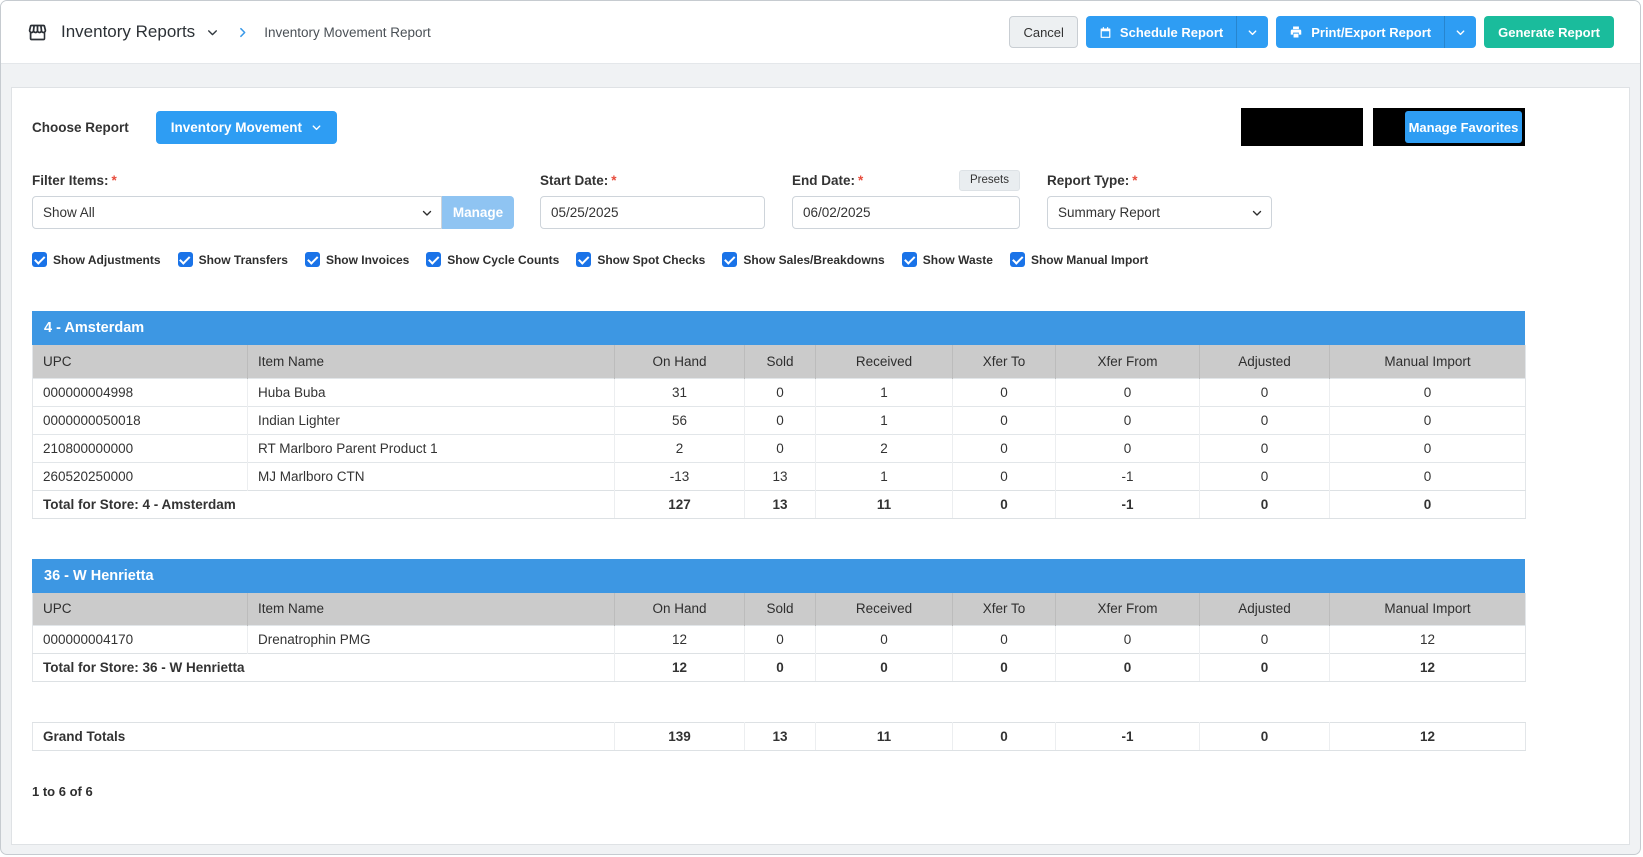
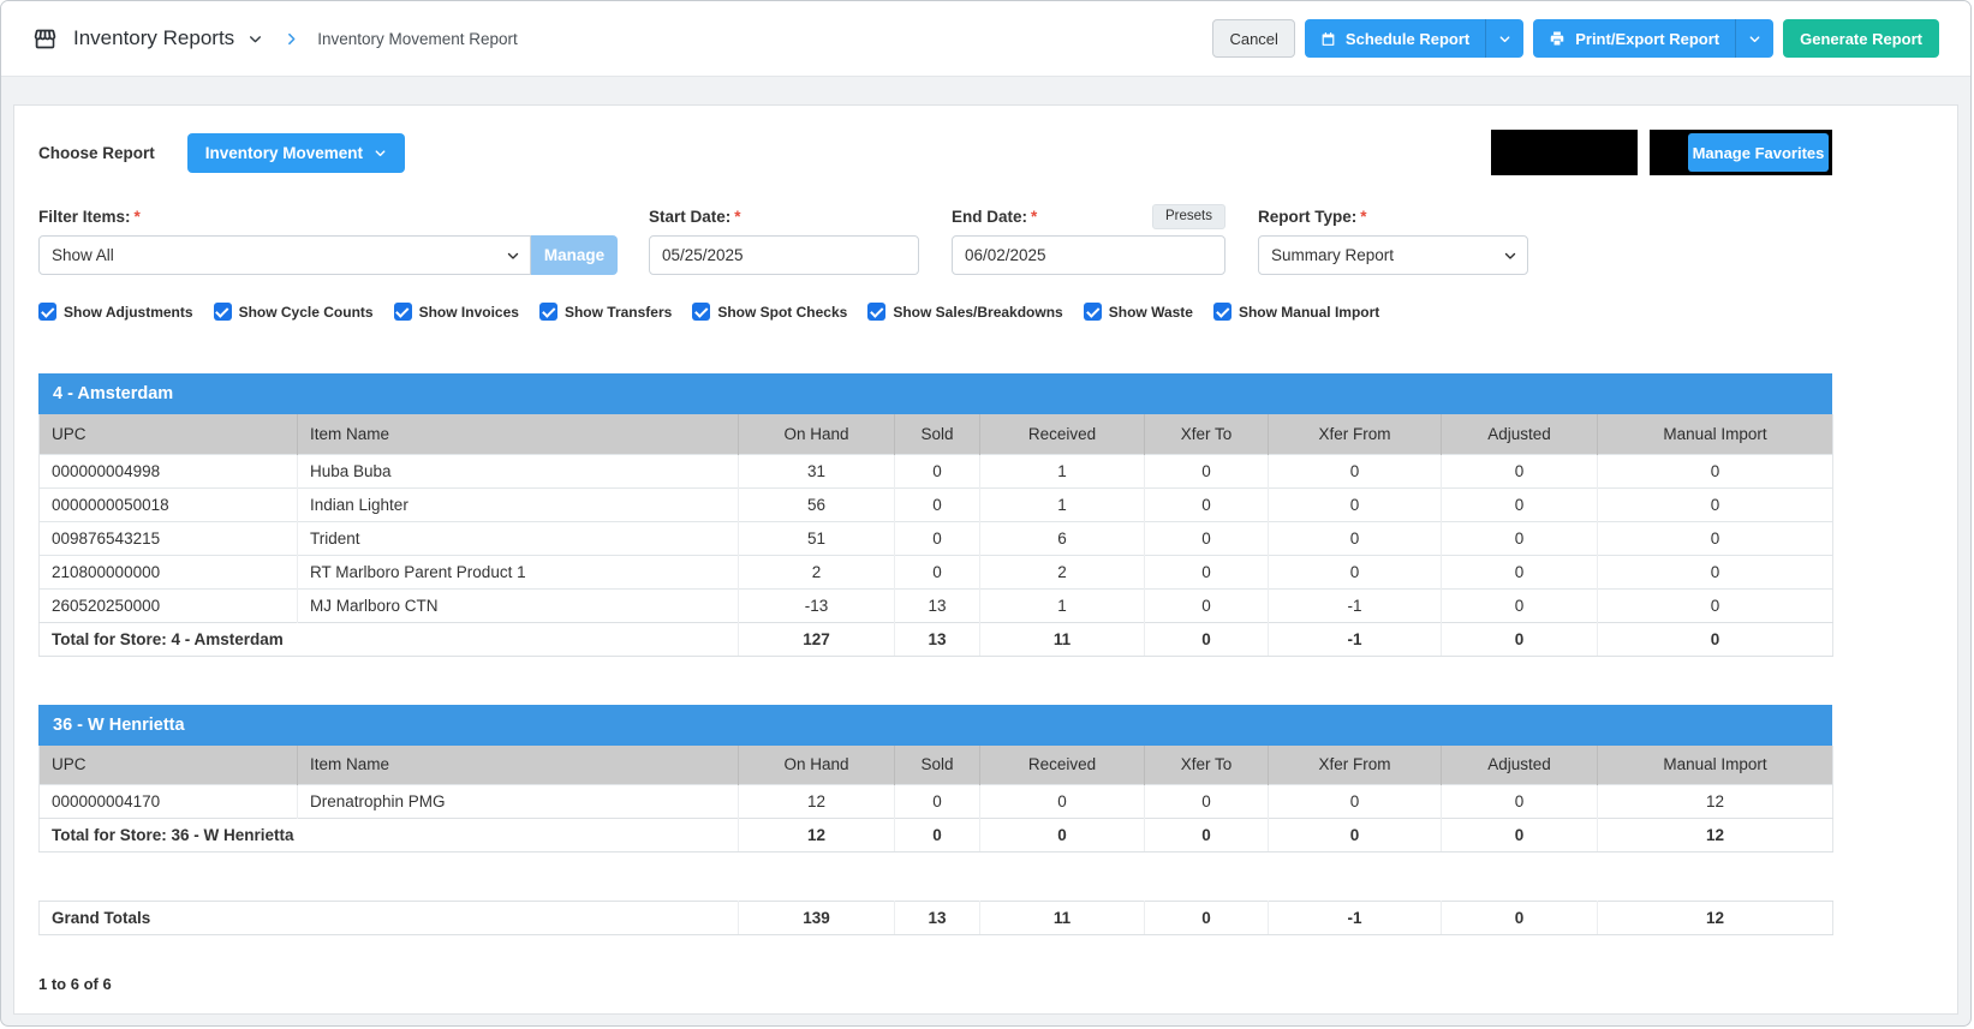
  Inventory Reports
  Inventory Movement Report
  Cancel
  Schedule Report
  Print/Export Report
  Generate Report
  Choose Report
  Inventory Movement
  Manage Favorites
  Filter Items: *
  Show All
  Manage
  Start Date: *
  05/25/2025
  End Date: *
  Presets
  06/02/2025
  Report Type: *
  Summary Report
  Show Adjustments
- Show Transfers
+ Show Cycle Counts
  Show Invoices
- Show Cycle Counts
+ Show Transfers
  Show Spot Checks
  Show Sales/Breakdowns
  Show Waste
  Show Manual Import
  4 - Amsterdam
  UPC	Item Name	On Hand	Sold	Received	Xfer To	Xfer From	Adjusted	Manual Import
  000000004998	Huba Buba	31	0	1	0	0	0	0
  0000000050018	Indian Lighter	56	0	1	0	0	0	0
+ 009876543215	Trident	51	0	6	0	0	0	0
  210800000000	RT Marlboro Parent Product 1	2	0	2	0	0	0	0
  260520250000	MJ Marlboro CTN	-13	13	1	0	-1	0	0
  Total for Store: 4 - Amsterdam	127	13	11	0	-1	0	0
  36 - W Henrietta
  UPC	Item Name	On Hand	Sold	Received	Xfer To	Xfer From	Adjusted	Manual Import
  000000004170	Drenatrophin PMG	12	0	0	0	0	0	12
  Total for Store: 36 - W Henrietta	12	0	0	0	0	0	12
  Grand Totals	139	13	11	0	-1	0	12
  1 to 6 of 6
